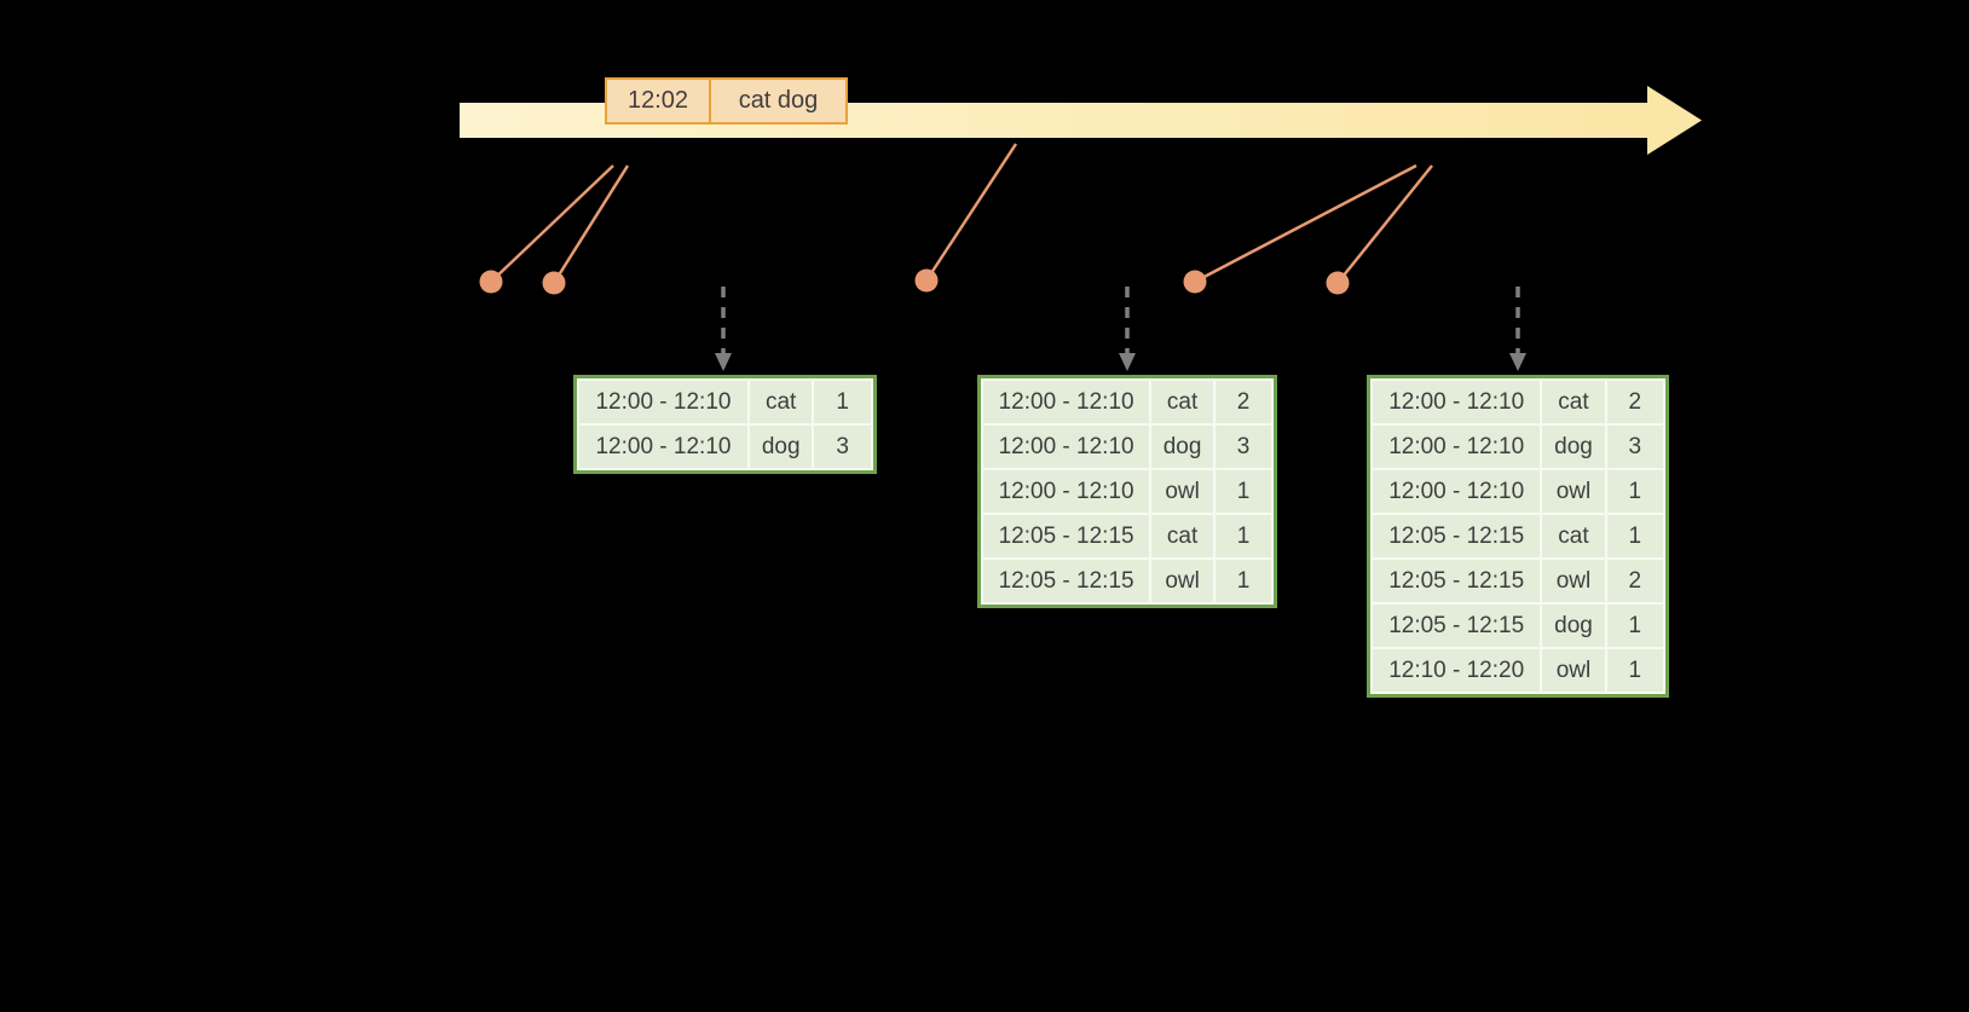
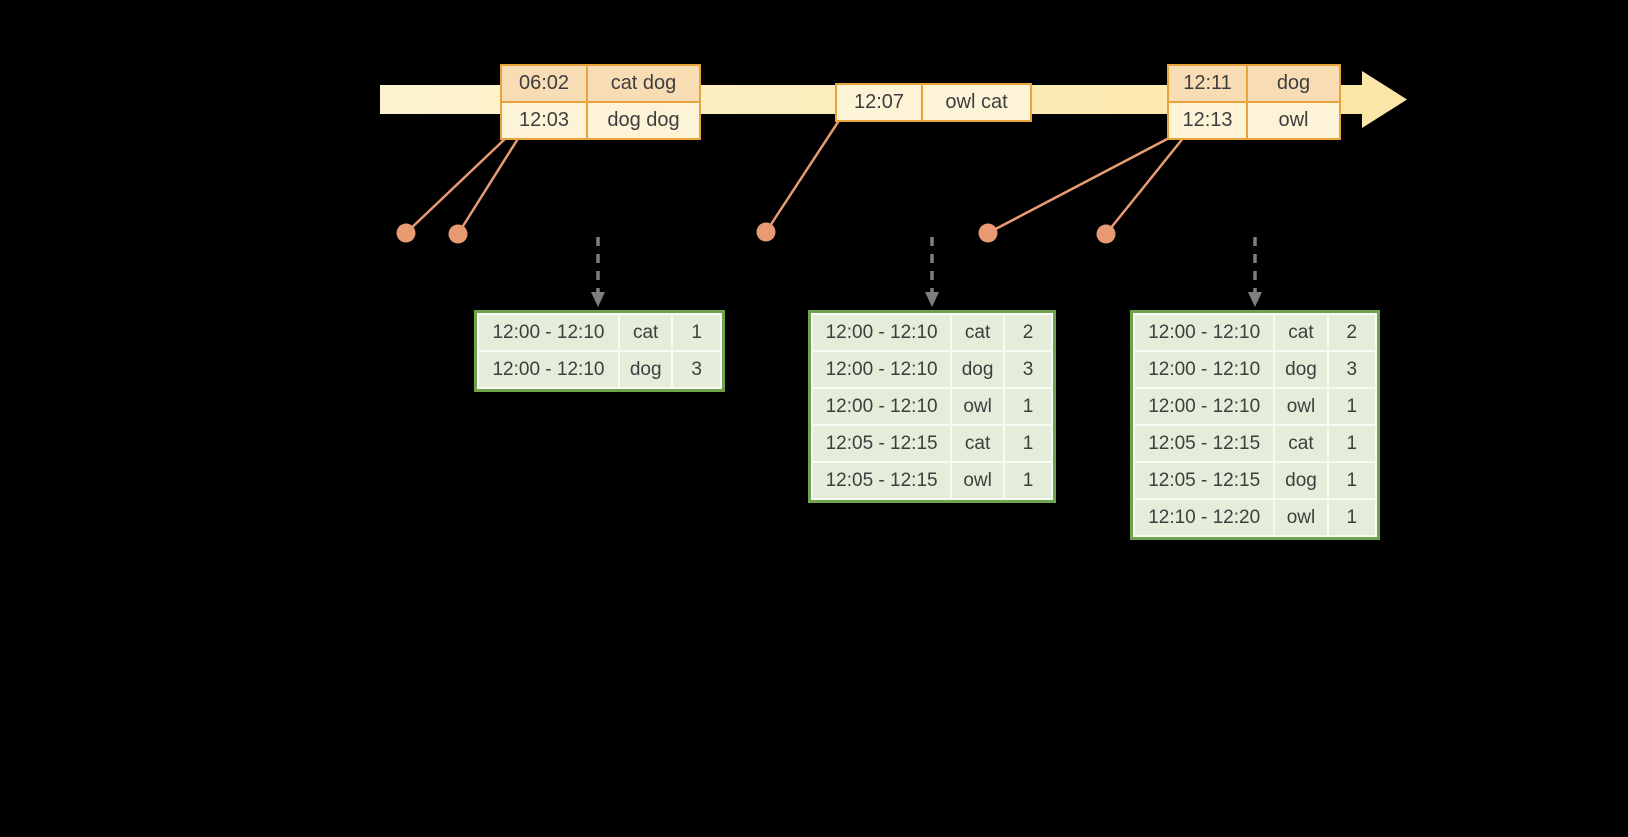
- 12:02
+ 06:02
  cat dog
+ 12:03
+ dog dog
+ 12:07
+ owl cat
+ 12:11
+ dog
+ 12:13
+ owl
  12:00 - 12:10	cat	1
  12:00 - 12:10	dog	3
  12:00 - 12:10	cat	2
  12:00 - 12:10	dog	3
  12:00 - 12:10	owl	1
  12:05 - 12:15	cat	1
  12:05 - 12:15	owl	1
  12:00 - 12:10	cat	2
  12:00 - 12:10	dog	3
  12:00 - 12:10	owl	1
  12:05 - 12:15	cat	1
- 12:05 - 12:15	owl	2
  12:05 - 12:15	dog	1
  12:10 - 12:20	owl	1
